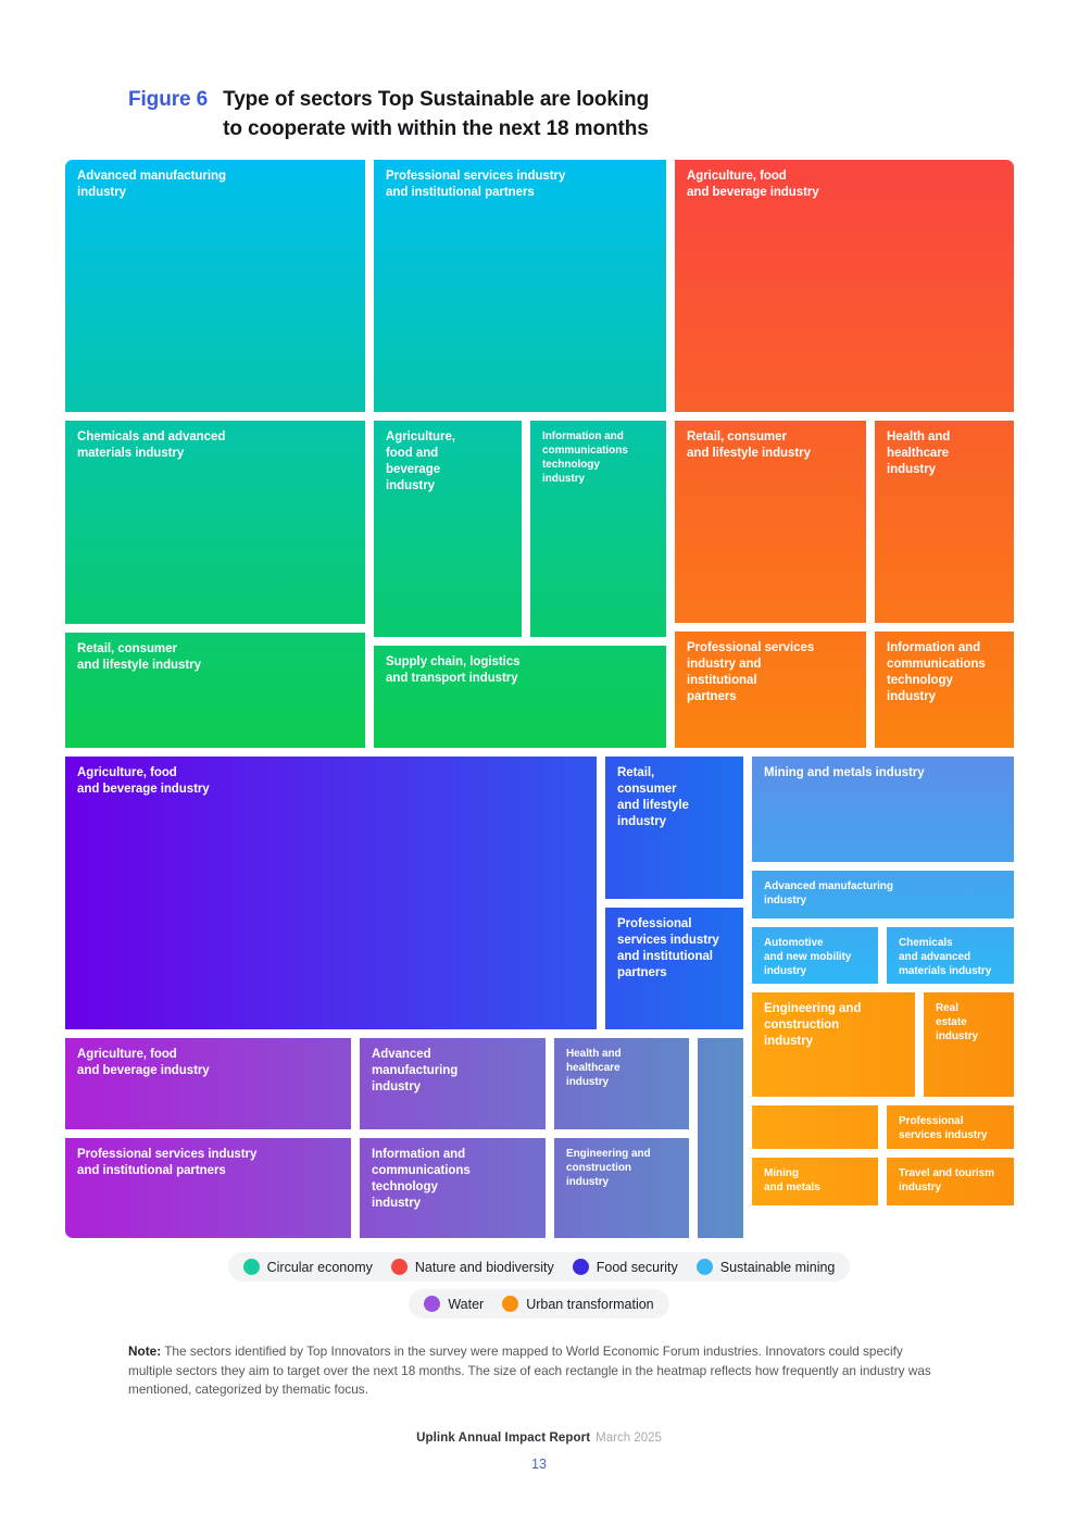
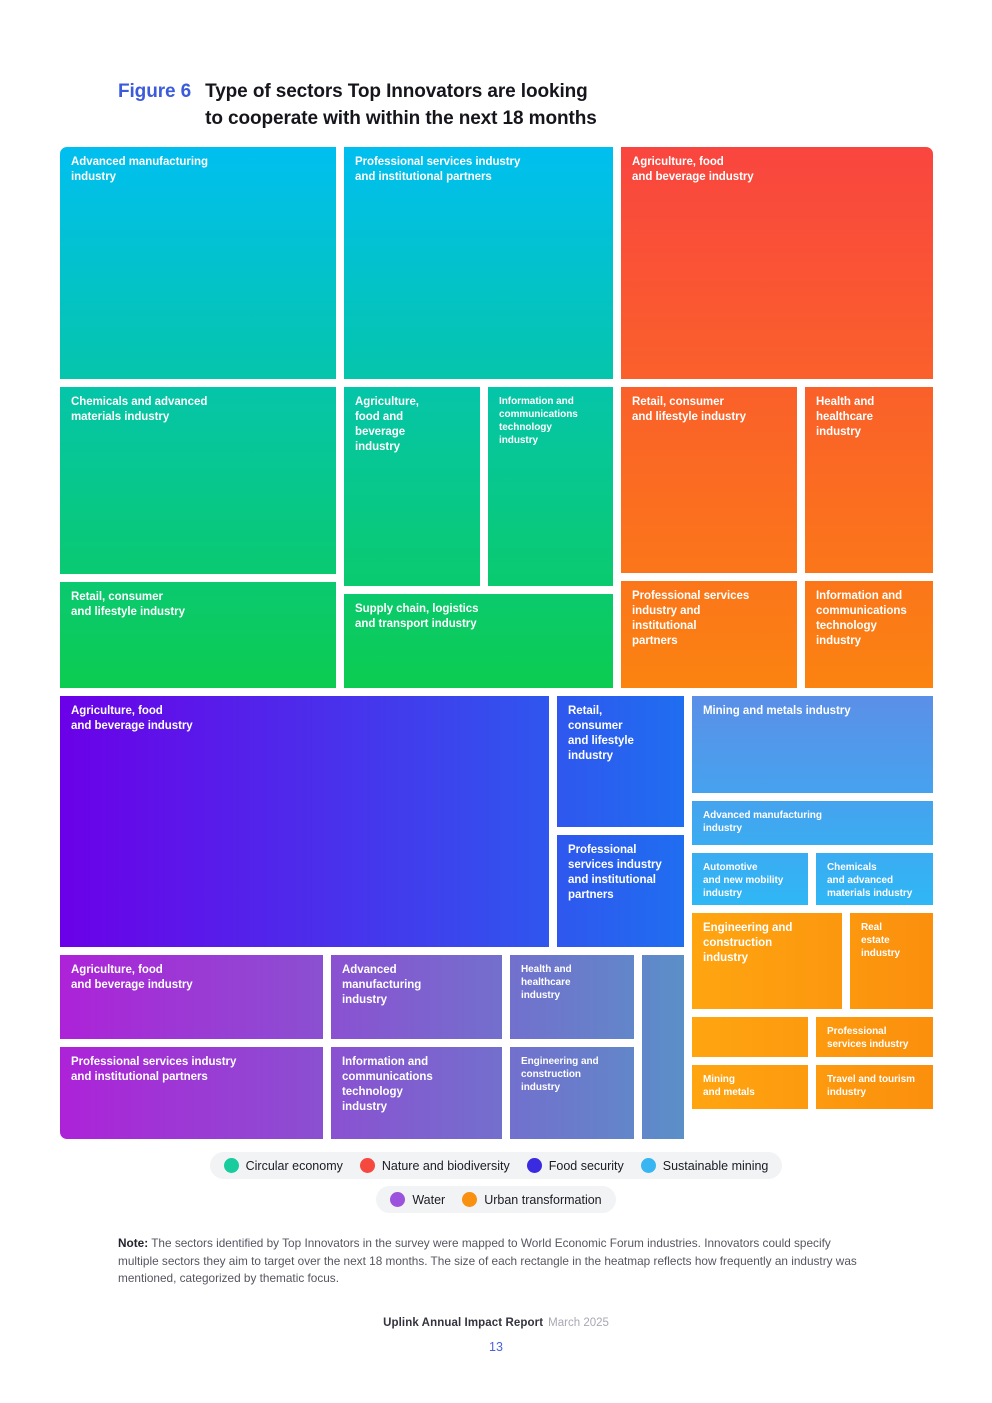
  Figure 6
- Type of sectors Top Sustainable are looking
+ Type of sectors Top Innovators are looking
  to cooperate with within the next 18 months
  Advanced manufacturing
  industry
  Professional services industry
  and institutional partners
  Chemicals and advanced
  materials industry
  Agriculture,
  food and
  beverage
  industry
  Information and
  communications
  technology
  industry
  Retail, consumer
  and lifestyle industry
  Supply chain, logistics
  and transport industry
  Agriculture, food
  and beverage industry
  Retail, consumer
  and lifestyle industry
  Health and
  healthcare
  industry
  Professional services
  industry and
  institutional
  partners
  Information and
  communications
  technology
  industry
  Agriculture, food
  and beverage industry
  Retail,
  consumer
  and lifestyle
  industry
  Professional
  services industry
  and institutional
  partners
  Mining and metals industry
  Advanced manufacturing
  industry
  Automotive
  and new mobility
  industry
  Chemicals
  and advanced
  materials industry
  Agriculture, food
  and beverage industry
  Advanced
  manufacturing
  industry
  Health and
  healthcare
  industry
  Professional services industry
  and institutional partners
  Information and
  communications
  technology
  industry
  Engineering and
  construction
  industry
  Engineering and
  construction
  industry
  Real
  estate
  industry
  Professional
  services industry
  Mining
  and metals
  Travel and tourism
  industry
  Circular economy
  Nature and biodiversity
  Food security
  Sustainable mining
  Water
  Urban transformation
  Note: The sectors identified by Top Innovators in the survey were mapped to World Economic Forum industries. Innovators could specify multiple sectors they aim to target over the next 18 months. The size of each rectangle in the heatmap reflects how frequently an industry was mentioned, categorized by thematic focus.
  Uplink Annual Impact Report March 2025
  13
